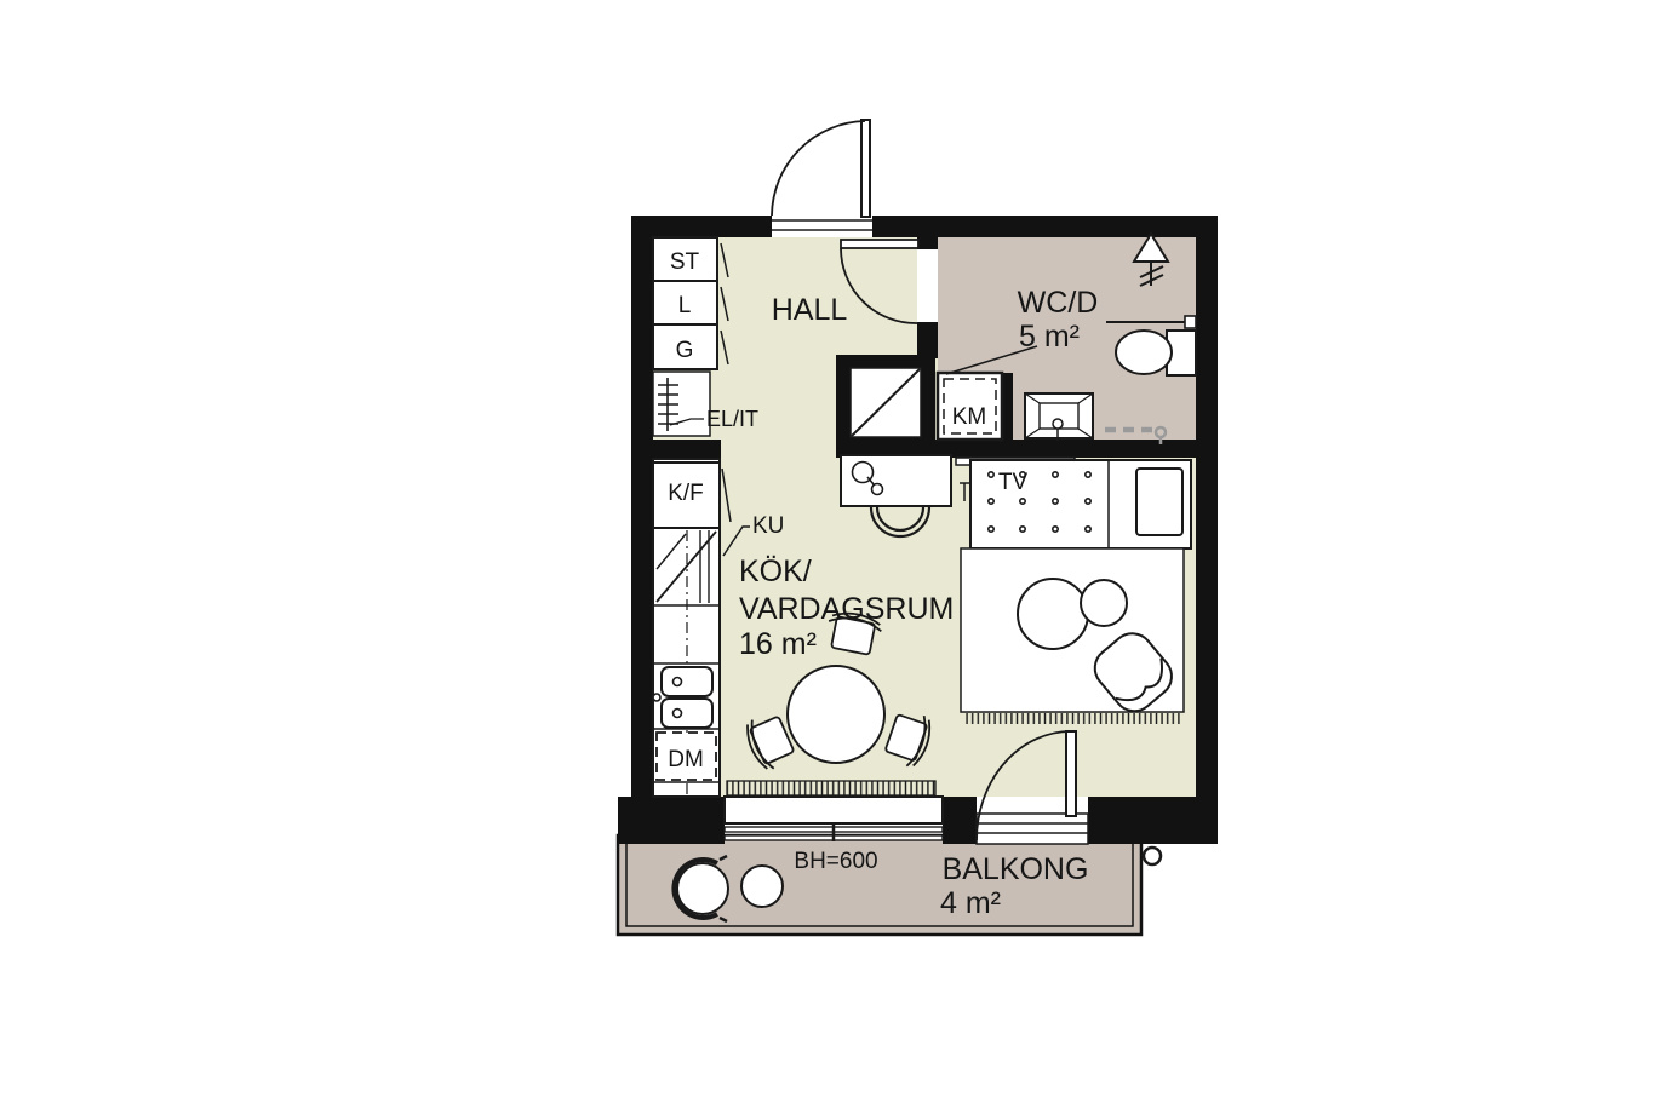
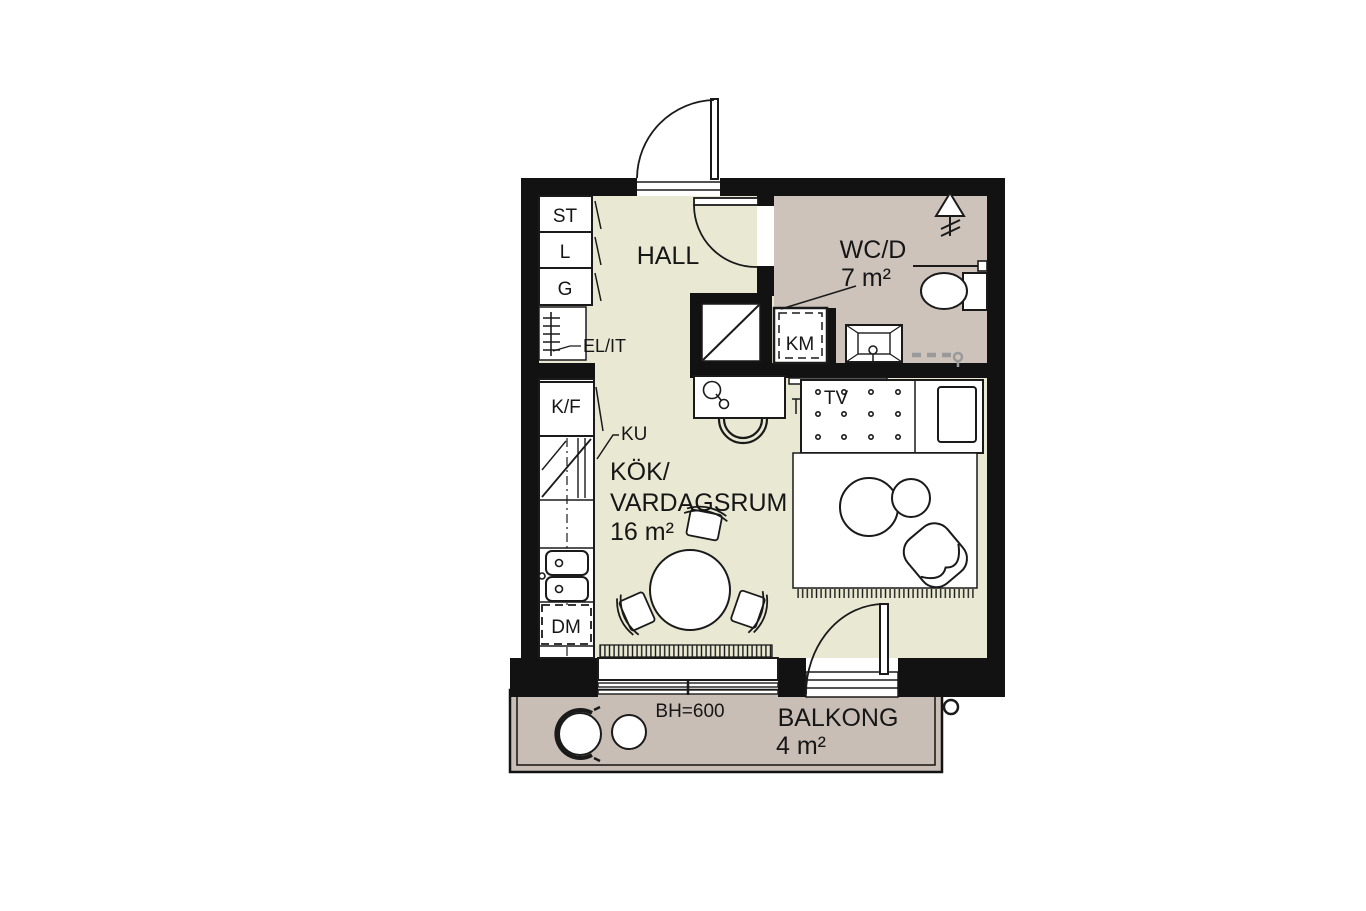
  ST
  L
  G
  EL/IT
  HALL
  WC/D
- 5 m²
+ 7 m²
  KM
  K/F
  KU
  KÖK/
  VARDAGSRUM
  16 m²
  TV
  DM
  BH=600
  BALKONG
  4 m²
